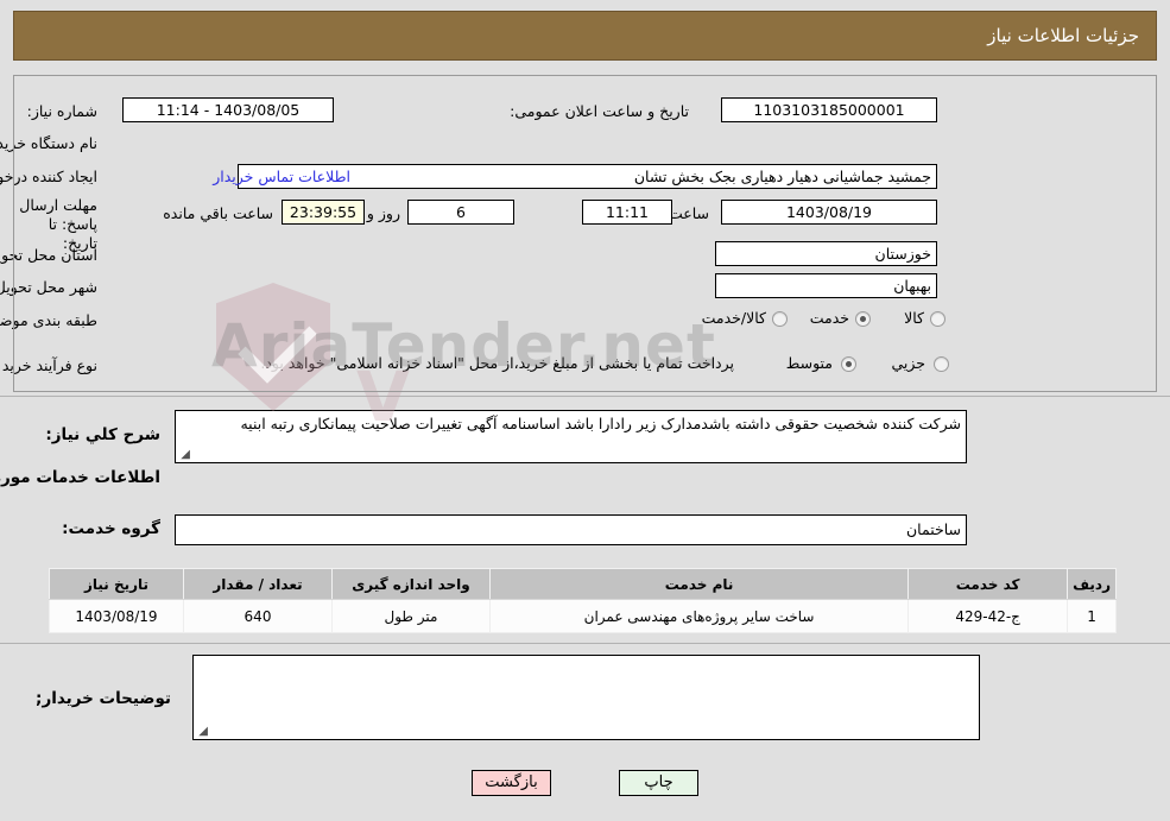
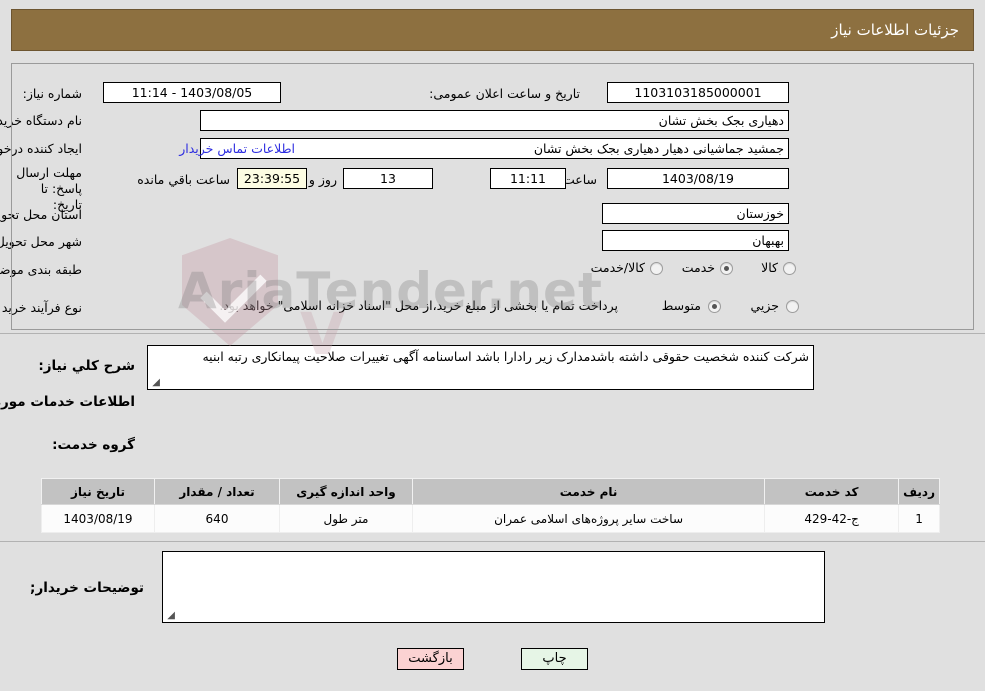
  V
  AriaTender.net
  جزئیات اطلاعات نیاز
  شماره نیاز:
  1103103185000001
  تاریخ و ساعت اعلان عمومی:
  1403/08/05 - 11:14
  نام دستگاه خرید
+ دهیاری بجک بخش تشان
  ایجاد کننده درخو
  جمشید جماشیانی دهیار دهیاری بجک بخش تشان
  اطلاعات تماس خریدار
  مهلت ارسال پاسخ: تا تاریخ:
  1403/08/19
  ساعت
  11:11
- 6
+ 13
  روز و
  23:39:55
  ساعت باقي مانده
  استان محل تحو
  خوزستان
  شهر محل تحویل
  بهبهان
  طبقه بندی موض
  کالا
  خدمت
  کالا/خدمت
  نوع فرآیند خرید
  جزیي
  متوسط
  پرداخت تمام یا بخشی از مبلغ خرید،از محل "اسناد خزانه اسلامی" خواهد بود.
  شرح کلي نياز:
  شرکت کننده شخصیت حقوقی داشته باشدمدارک زیر رادارا باشد اساسنامه آگهی تغییرات صلاحیت پیمانکاری رتبه ابنیه
  ◢
  اطلاعات خدمات مور
  گروه خدمت:
- ساختمان
  ردیف	کد خدمت	نام خدمت	واحد اندازه گیری	تعداد / مقدار	تاریخ نیاز
- 1	ج-42-429	ساخت سایر پروژه‌های مهندسی عمران	متر طول	640	1403/08/19
+ 1	ج-42-429	ساخت سایر پروژه‌های اسلامی عمران	متر طول	640	1403/08/19
  توضیحات خریدار;
  ◢
  چاپ
  بازگشت
